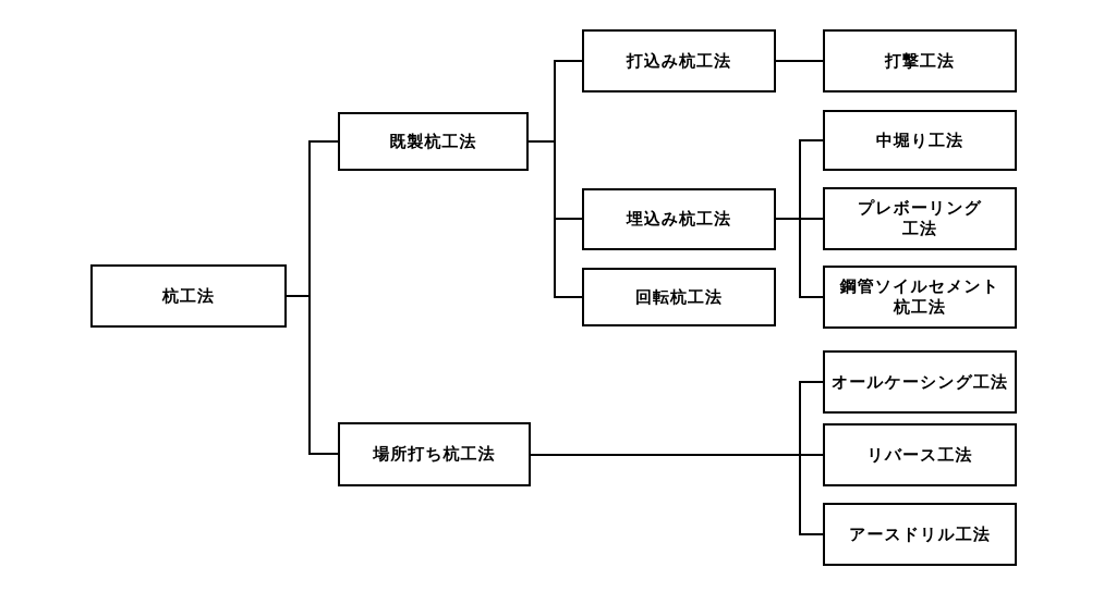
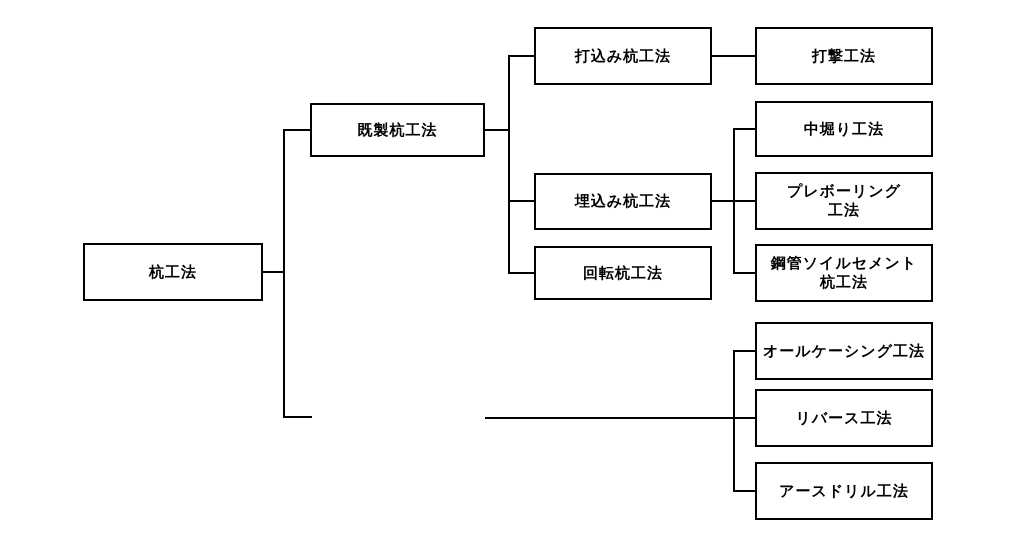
  杭工法
  既製杭工法
- 場所打ち杭工法
  打込み杭工法
  埋込み杭工法
  回転杭工法
  打撃工法
  中堀り工法
  プレボーリング
  工法
  鋼管ソイルセメント
  杭工法
  オールケーシング工法
  リバース工法
  アースドリル工法
